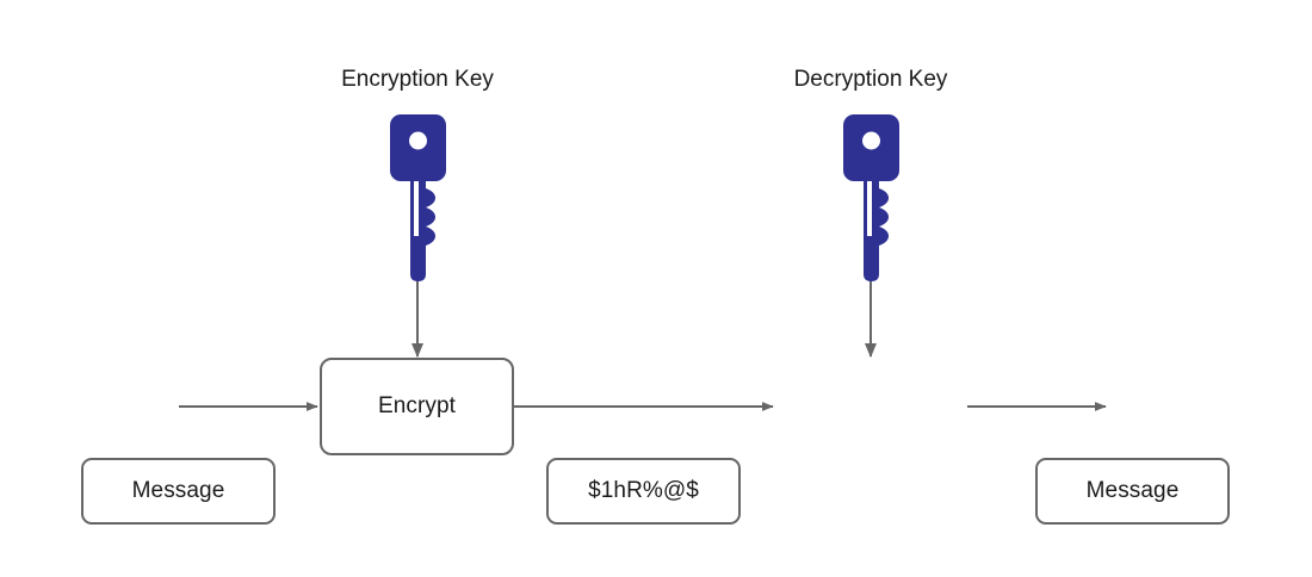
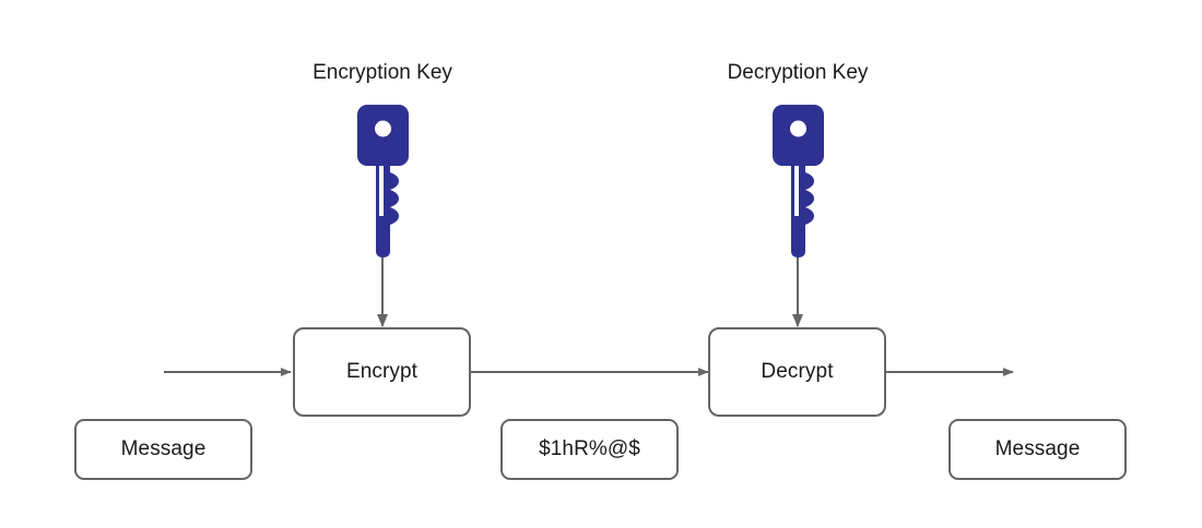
  Encryption Key
  Decryption Key
  Encrypt
+ Decrypt
  Message
  $1hR%@$
  Message
